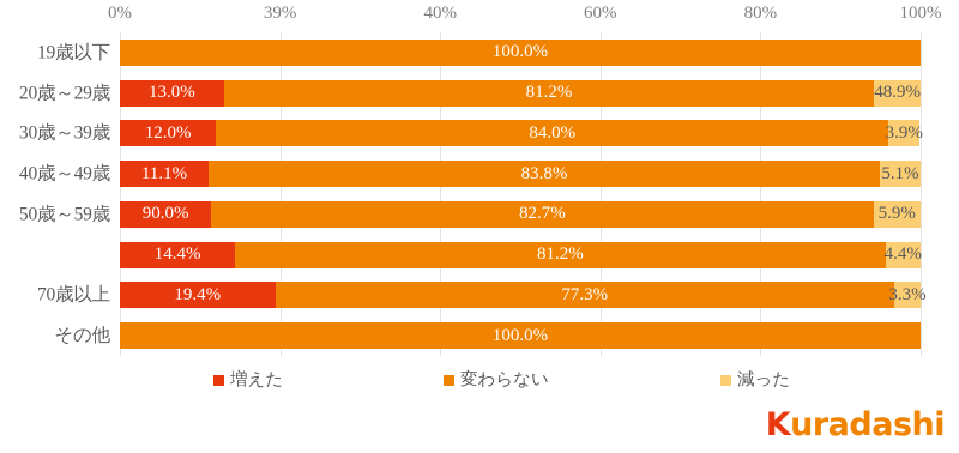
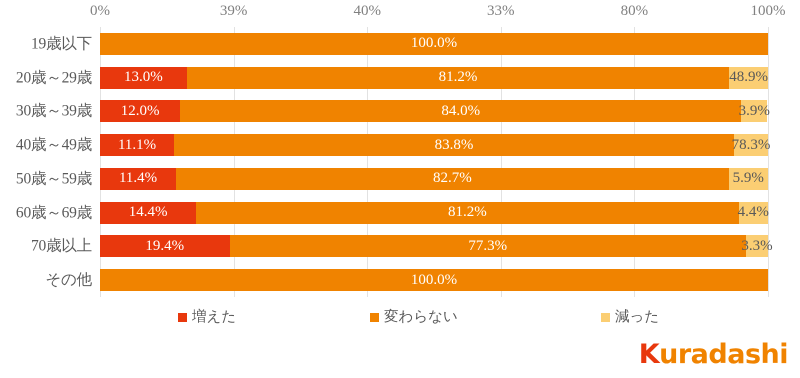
  0%
  39%
  40%
- 60%
+ 33%
  80%
  100%
  19歳以下
  100.0%
  20歳～29歳
  13.0%
  81.2%
  48.9%
  30歳～39歳
  12.0%
  84.0%
  3.9%
  40歳～49歳
  11.1%
  83.8%
- 5.1%
+ 78.3%
  50歳～59歳
- 90.0%
+ 11.4%
  82.7%
  5.9%
+ 60歳～69歳
  14.4%
  81.2%
  4.4%
  70歳以上
  19.4%
  77.3%
  3.3%
  その他
  100.0%
  増えた
  変わらない
  減った
  K
  uradashi
